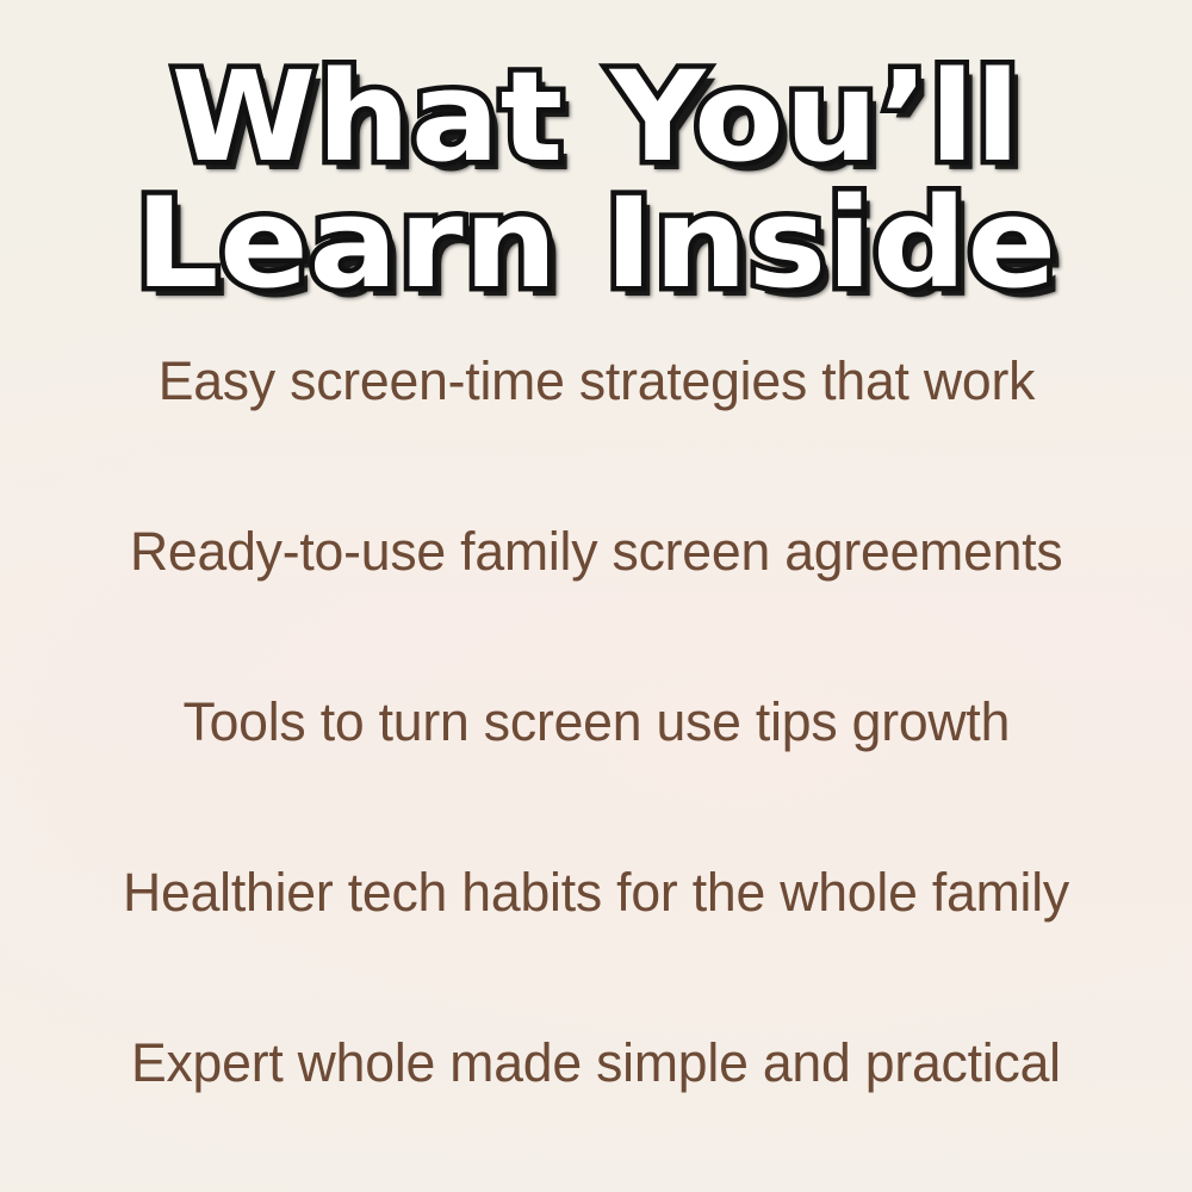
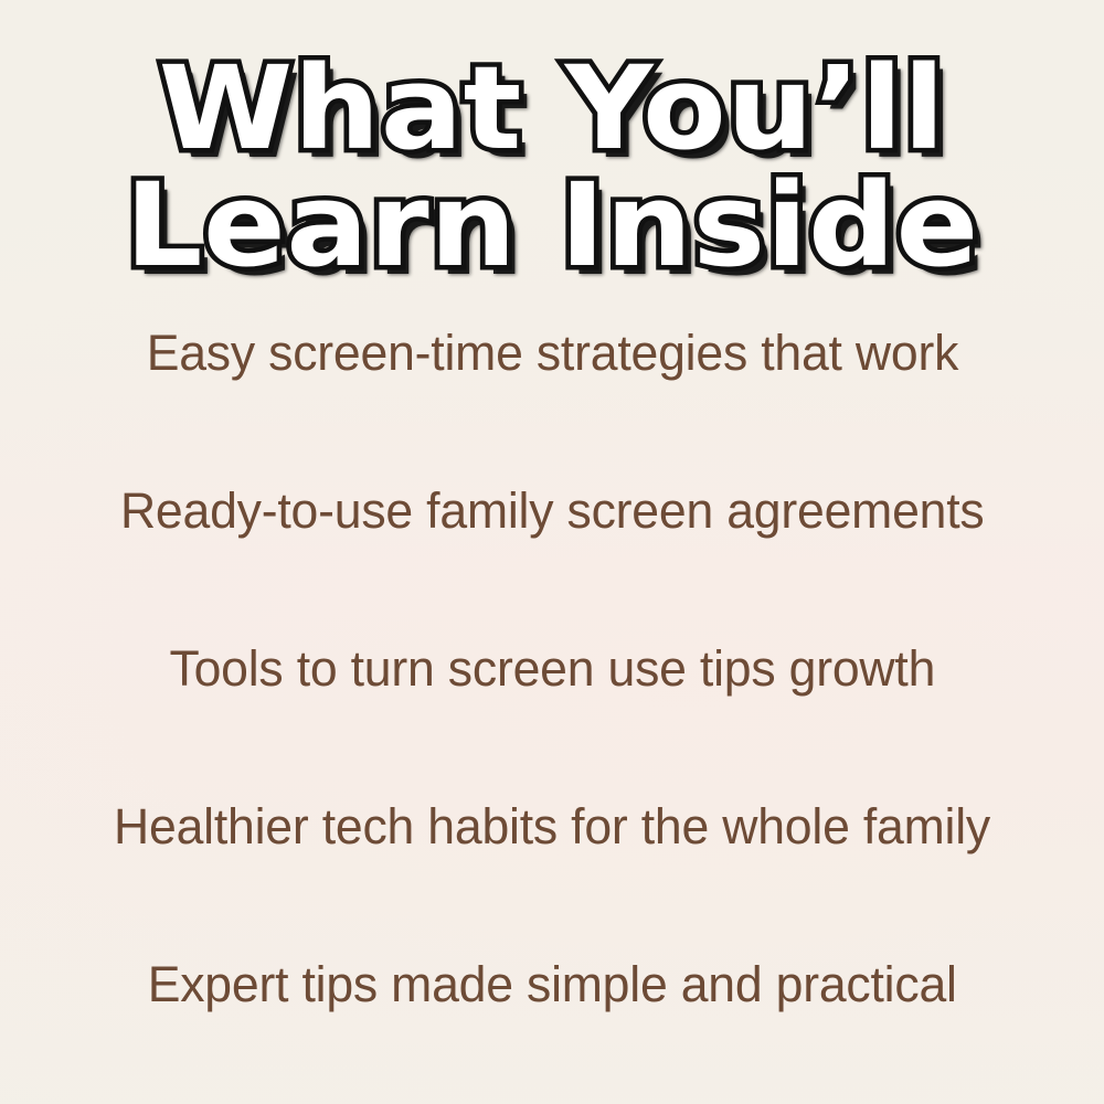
  What You’ll
  Learn Inside
  Easy screen-time strategies that work
  Ready-to-use family screen agreements
  Tools to turn screen use tips growth
  Healthier tech habits for the whole family
- Expert whole made simple and practical
+ Expert tips made simple and practical
